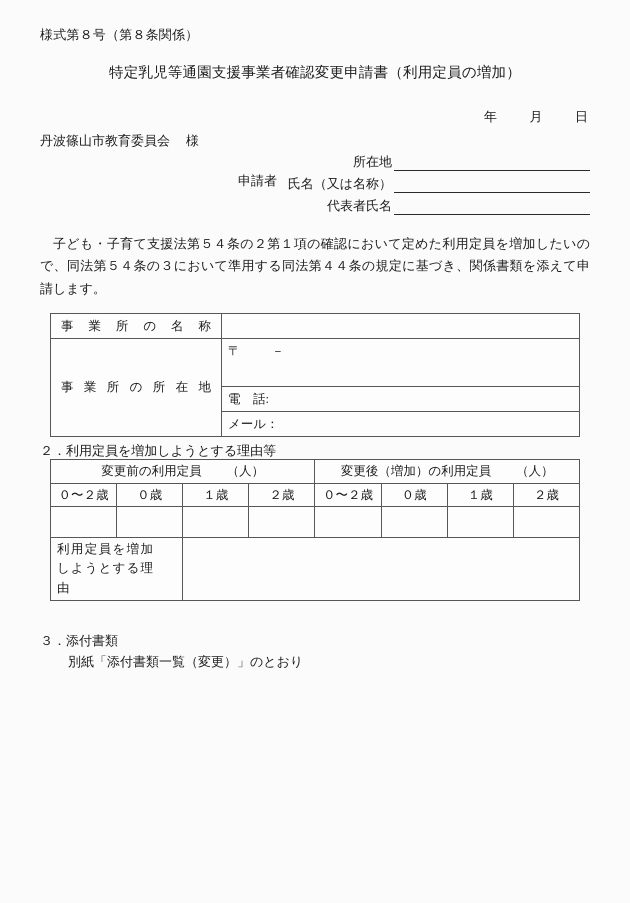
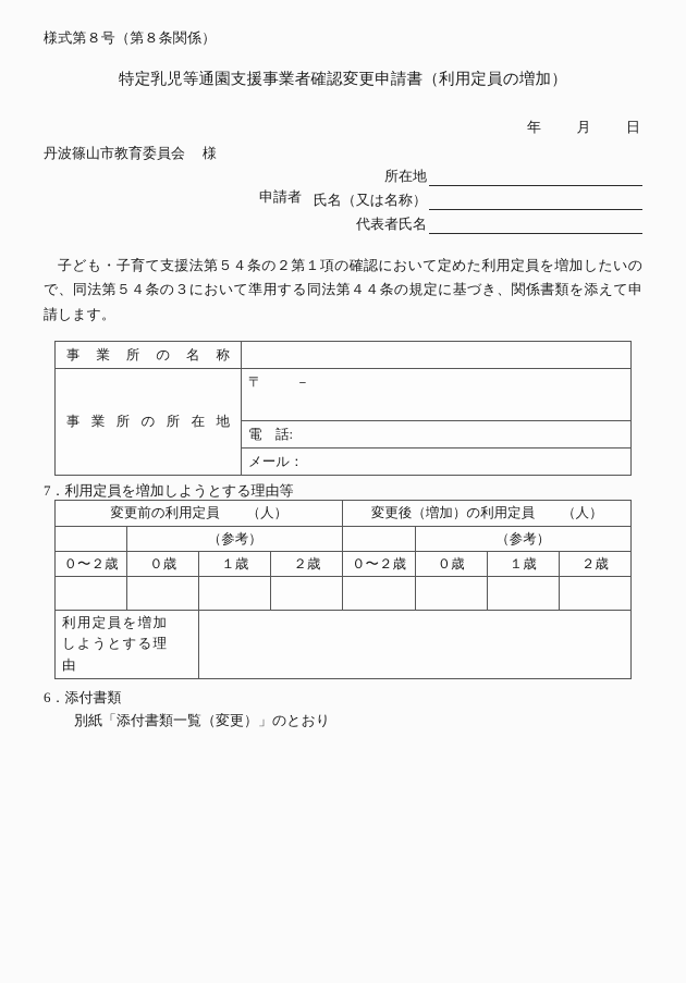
  様式第８号（第８条関係）
  特定乳児等通園支援事業者確認変更申請書（利用定員の増加）
  年 月 日
  丹波篠山市教育委員会 様
  申請者
  所在地
  氏名（又は名称）
  代表者氏名
  子ども・子育て支援法第５４条の２第１項の確認において定めた利用定員を増加したいので、同法第５４条の３において準用する同法第４４条の規定に基づき、関係書類を添えて申請します。
  事業所の名称
  事業所の所在地	〒 －
  電 話:
  メール：
- ２．利用定員を増加しようとする理由等
+ 7．利用定員を増加しようとする理由等
  変更前の利用定員 （人）	変更後（増加）の利用定員 （人）
+ 	（参考）		（参考）
  ０〜２歳	０歳	１歳	２歳	０〜２歳	０歳	１歳	２歳
  利用定員を増加 しようとする理由
- ３．添付書類
+ 6．添付書類
  別紙「添付書類一覧（変更）」のとおり
